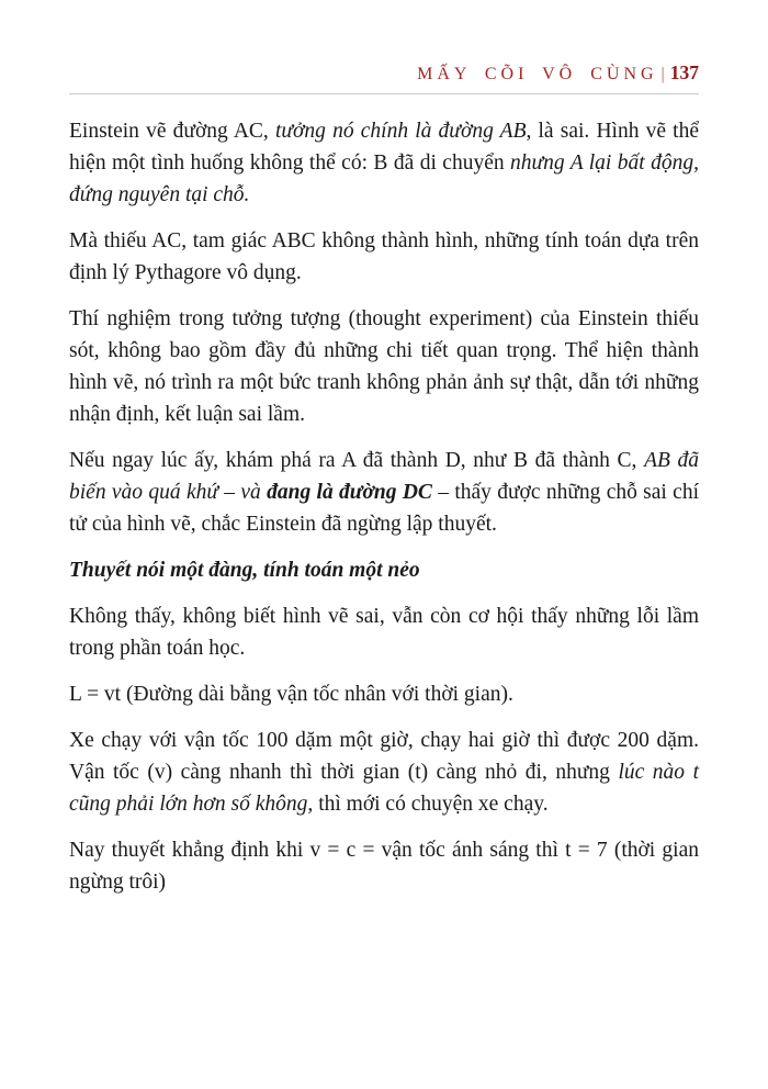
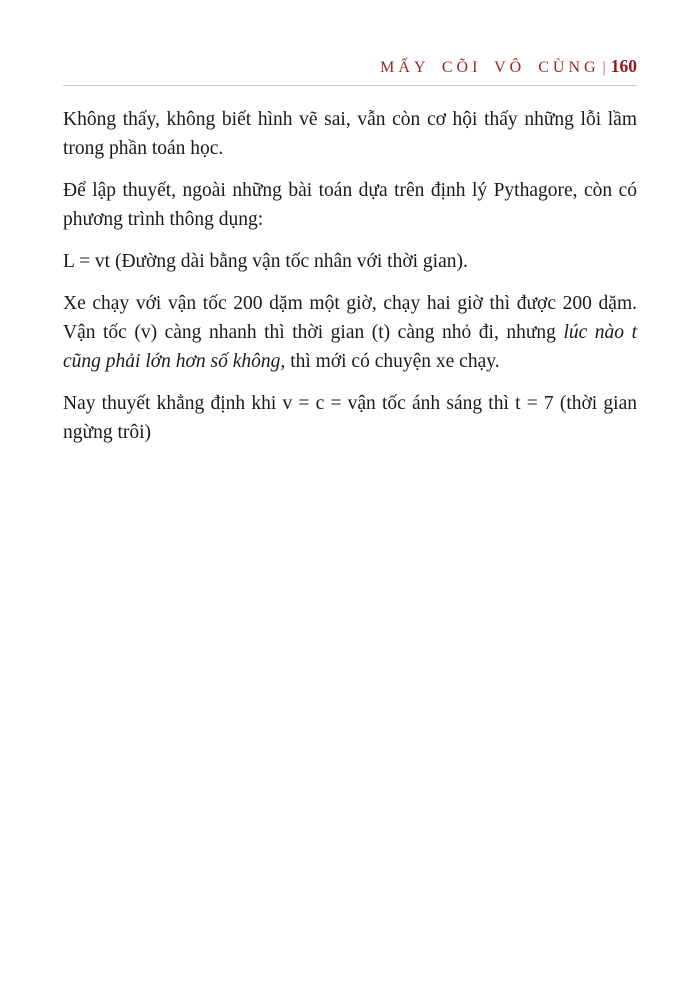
- MẤY CÕI VÔ CÙNG | 137
+ MẤY CÕI VÔ CÙNG | 160
- Einstein vẽ đường AC, tưởng nó chính là đường AB, là sai. Hình vẽ thể hiện một tình huống không thể có: B đã di chuyển nhưng A lại bất động, đứng nguyên tại chỗ.
- Mà thiếu AC, tam giác ABC không thành hình, những tính toán dựa trên định lý Pythagore vô dụng.
- Thí nghiệm trong tưởng tượng (thought experiment) của Einstein thiếu sót, không bao gồm đầy đủ những chi tiết quan trọng. Thể hiện thành hình vẽ, nó trình ra một bức tranh không phản ảnh sự thật, dẫn tới những nhận định, kết luận sai lầm.
- Nếu ngay lúc ấy, khám phá ra A đã thành D, như B đã thành C, AB đã biến vào quá khứ – và đang là đường DC – thấy được những chỗ sai chí tử của hình vẽ, chắc Einstein đã ngừng lập thuyết.
- Thuyết nói một đàng, tính toán một nẻo
  Không thấy, không biết hình vẽ sai, vẫn còn cơ hội thấy những lỗi lầm trong phần toán học.
+ Để lập thuyết, ngoài những bài toán dựa trên định lý Pythagore, còn có phương trình thông dụng:
  L = vt (Đường dài bằng vận tốc nhân với thời gian).
- Xe chạy với vận tốc 100 dặm một giờ, chạy hai giờ thì được 200 dặm. Vận tốc (v) càng nhanh thì thời gian (t) càng nhỏ đi, nhưng lúc nào t cũng phải lớn hơn số không, thì mới có chuyện xe chạy.
+ Xe chạy với vận tốc 200 dặm một giờ, chạy hai giờ thì được 200 dặm. Vận tốc (v) càng nhanh thì thời gian (t) càng nhỏ đi, nhưng lúc nào t cũng phải lớn hơn số không, thì mới có chuyện xe chạy.
  Nay thuyết khẳng định khi v = c = vận tốc ánh sáng thì t = 7 (thời gian ngừng trôi)
